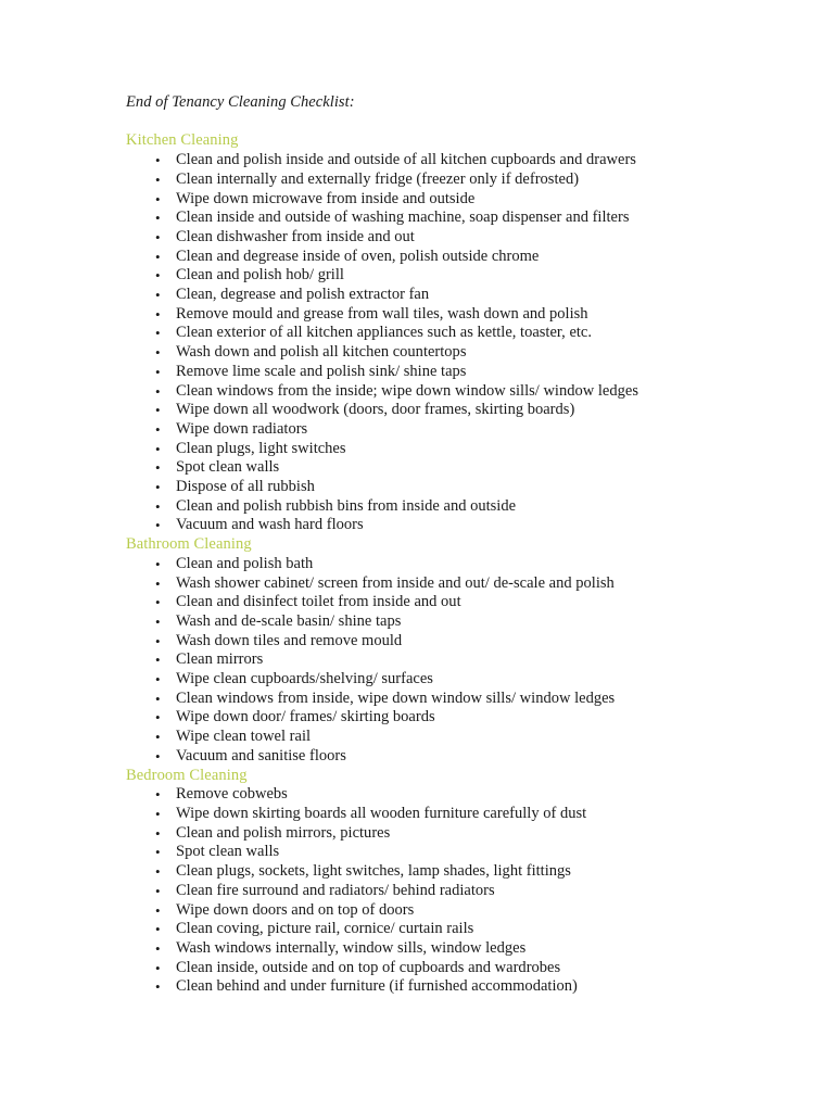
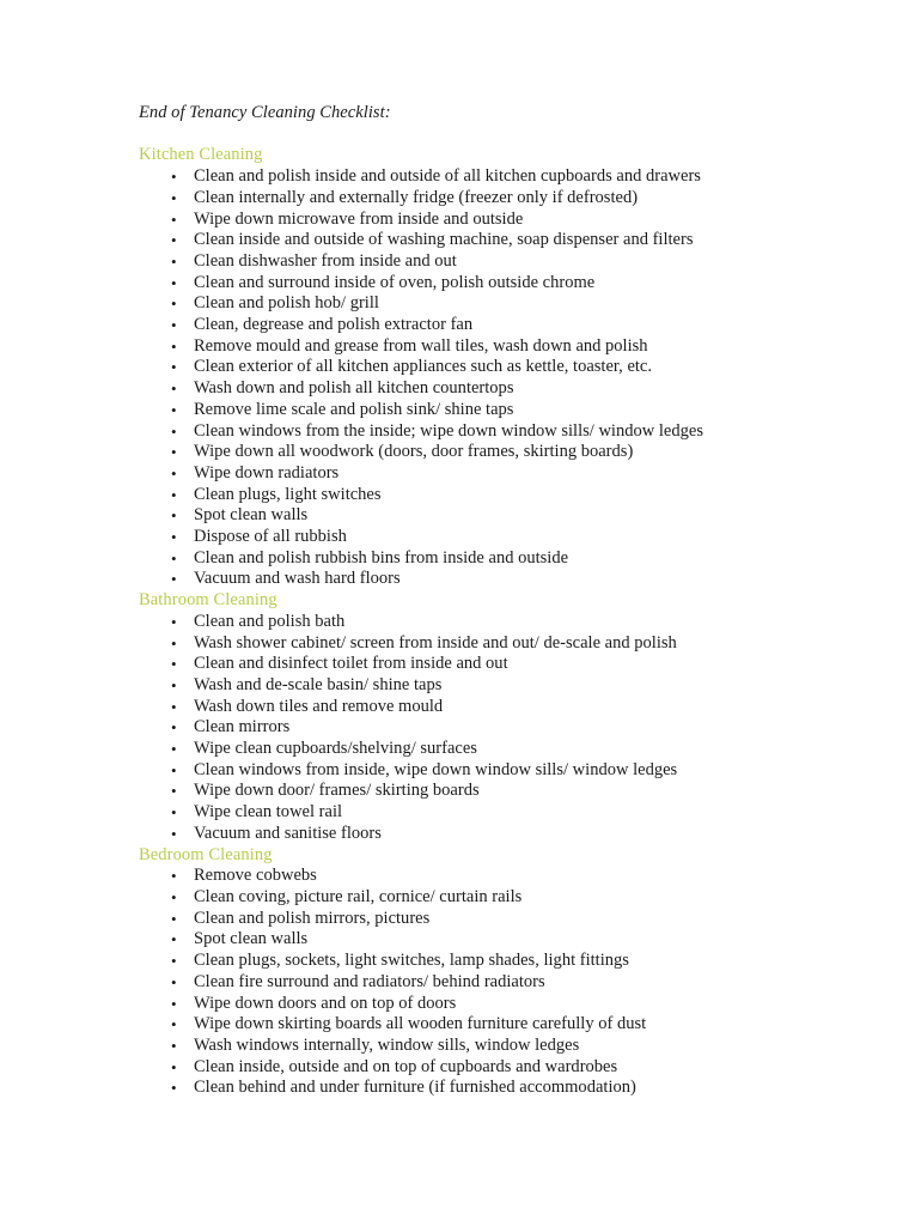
  End of Tenancy Cleaning Checklist:
  Kitchen Cleaning
  •
  Clean and polish inside and outside of all kitchen cupboards and drawers
  •
  Clean internally and externally fridge (freezer only if defrosted)
  •
  Wipe down microwave from inside and outside
  •
  Clean inside and outside of washing machine, soap dispenser and filters
  •
  Clean dishwasher from inside and out
  •
- Clean and degrease inside of oven, polish outside chrome
+ Clean and surround inside of oven, polish outside chrome
  •
  Clean and polish hob/ grill
  •
  Clean, degrease and polish extractor fan
  •
  Remove mould and grease from wall tiles, wash down and polish
  •
  Clean exterior of all kitchen appliances such as kettle, toaster, etc.
  •
  Wash down and polish all kitchen countertops
  •
  Remove lime scale and polish sink/ shine taps
  •
  Clean windows from the inside; wipe down window sills/ window ledges
  •
  Wipe down all woodwork (doors, door frames, skirting boards)
  •
  Wipe down radiators
  •
  Clean plugs, light switches
  •
  Spot clean walls
  •
  Dispose of all rubbish
  •
  Clean and polish rubbish bins from inside and outside
  •
  Vacuum and wash hard floors
  Bathroom Cleaning
  •
  Clean and polish bath
  •
  Wash shower cabinet/ screen from inside and out/ de-scale and polish
  •
  Clean and disinfect toilet from inside and out
  •
  Wash and de-scale basin/ shine taps
  •
  Wash down tiles and remove mould
  •
  Clean mirrors
  •
  Wipe clean cupboards/shelving/ surfaces
  •
  Clean windows from inside, wipe down window sills/ window ledges
  •
  Wipe down door/ frames/ skirting boards
  •
  Wipe clean towel rail
  •
  Vacuum and sanitise floors
  Bedroom Cleaning
  •
  Remove cobwebs
  •
- Wipe down skirting boards all wooden furniture carefully of dust
+ Clean coving, picture rail, cornice/ curtain rails
  •
  Clean and polish mirrors, pictures
  •
  Spot clean walls
  •
  Clean plugs, sockets, light switches, lamp shades, light fittings
  •
  Clean fire surround and radiators/ behind radiators
  •
  Wipe down doors and on top of doors
  •
- Clean coving, picture rail, cornice/ curtain rails
+ Wipe down skirting boards all wooden furniture carefully of dust
  •
  Wash windows internally, window sills, window ledges
  •
  Clean inside, outside and on top of cupboards and wardrobes
  •
  Clean behind and under furniture (if furnished accommodation)
